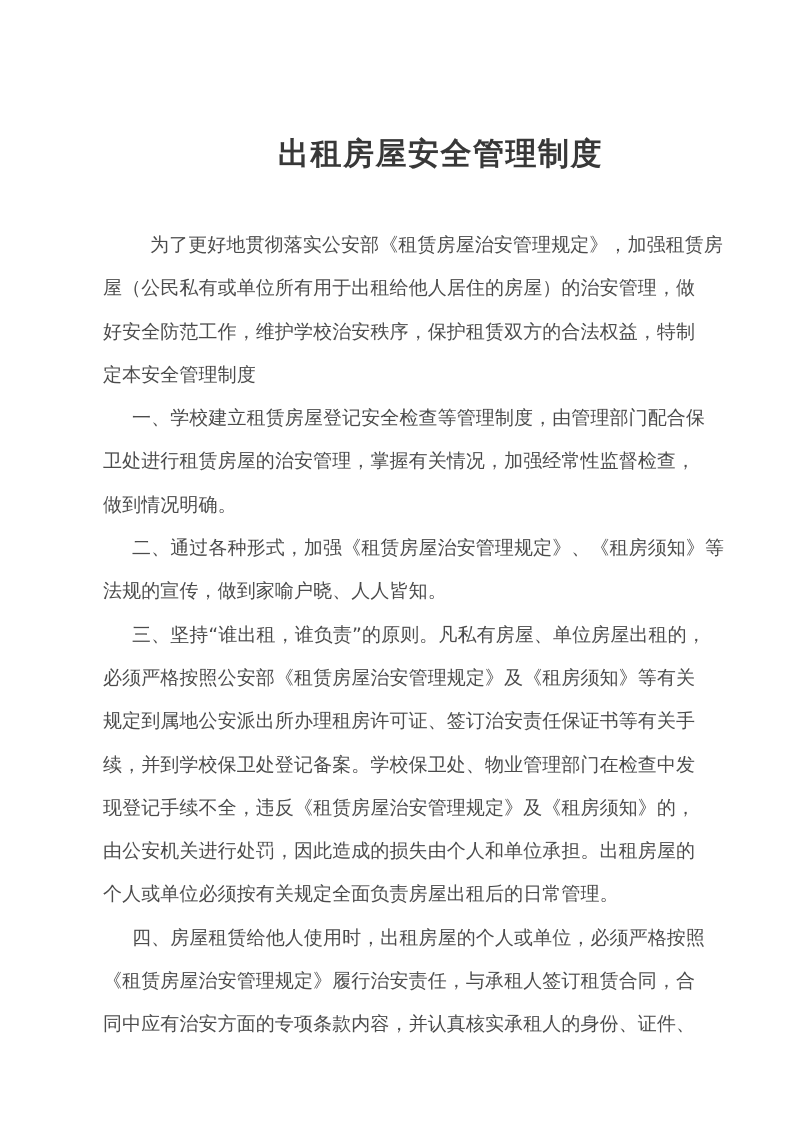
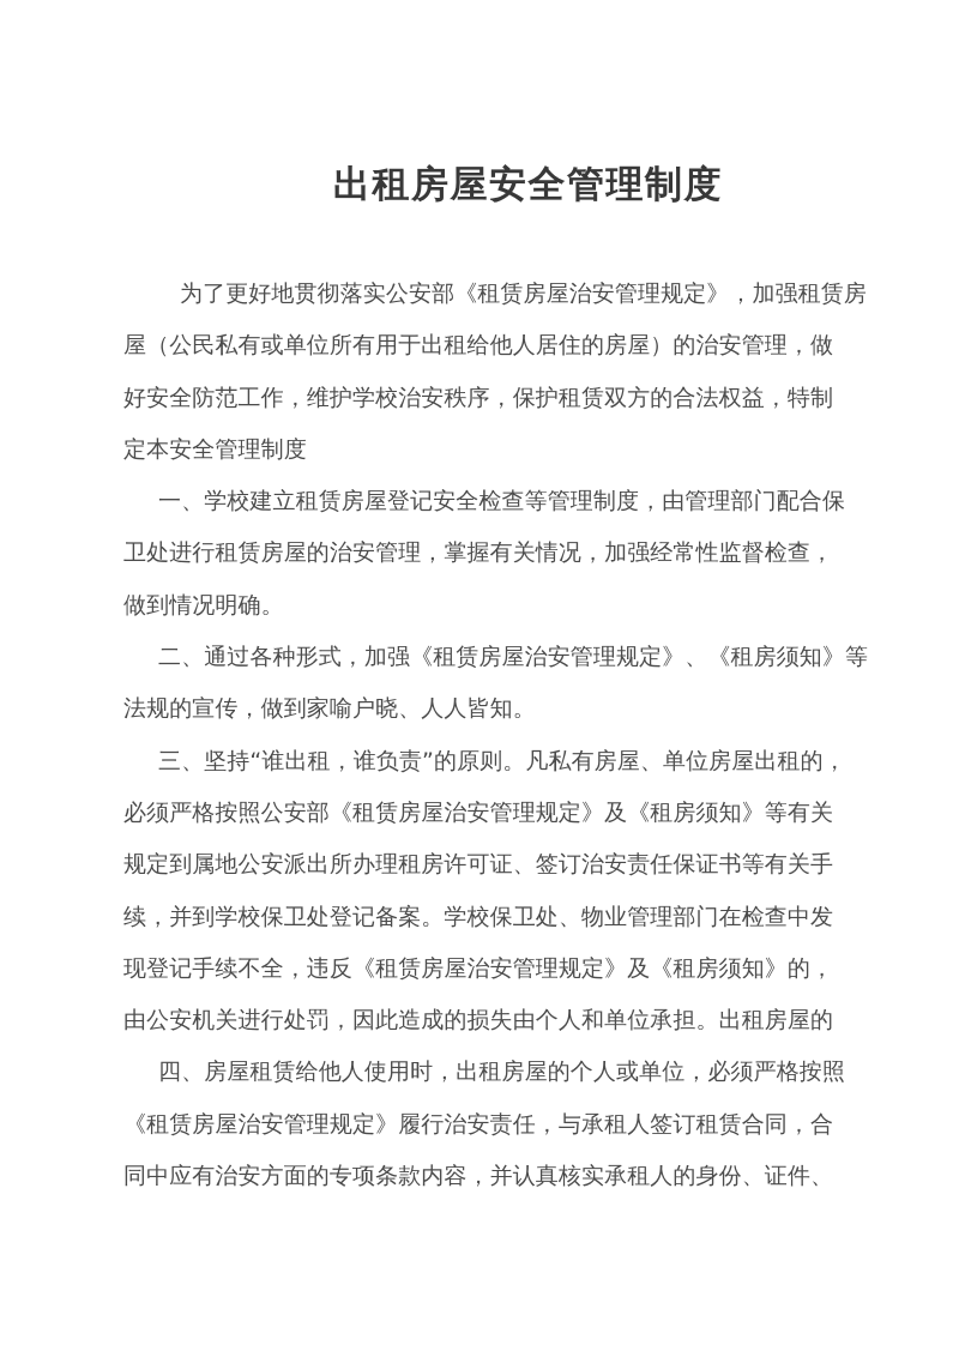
  出租房屋安全管理制度
  为了更好地贯彻落实公安部《租赁房屋治安管理规定》，加强租赁房
  屋（公民私有或单位所有用于出租给他人居住的房屋）的治安管理，做
  好安全防范工作，维护学校治安秩序，保护租赁双方的合法权益，特制
  定本安全管理制度
  一、学校建立租赁房屋登记安全检查等管理制度，由管理部门配合保
  卫处进行租赁房屋的治安管理，掌握有关情况，加强经常性监督检查，
  做到情况明确。
  二、通过各种形式，加强《租赁房屋治安管理规定》、《租房须知》等
  法规的宣传，做到家喻户晓、人人皆知。
  三、坚持“谁出租，谁负责”的原则。凡私有房屋、单位房屋出租的，
  必须严格按照公安部《租赁房屋治安管理规定》及《租房须知》等有关
  规定到属地公安派出所办理租房许可证、签订治安责任保证书等有关手
  续，并到学校保卫处登记备案。学校保卫处、物业管理部门在检查中发
  现登记手续不全，违反《租赁房屋治安管理规定》及《租房须知》的，
  由公安机关进行处罚，因此造成的损失由个人和单位承担。出租房屋的
- 个人或单位必须按有关规定全面负责房屋出租后的日常管理。
  四、房屋租赁给他人使用时，出租房屋的个人或单位，必须严格按照
  《租赁房屋治安管理规定》履行治安责任，与承租人签订租赁合同，合
  同中应有治安方面的专项条款内容，并认真核实承租人的身份、证件、
